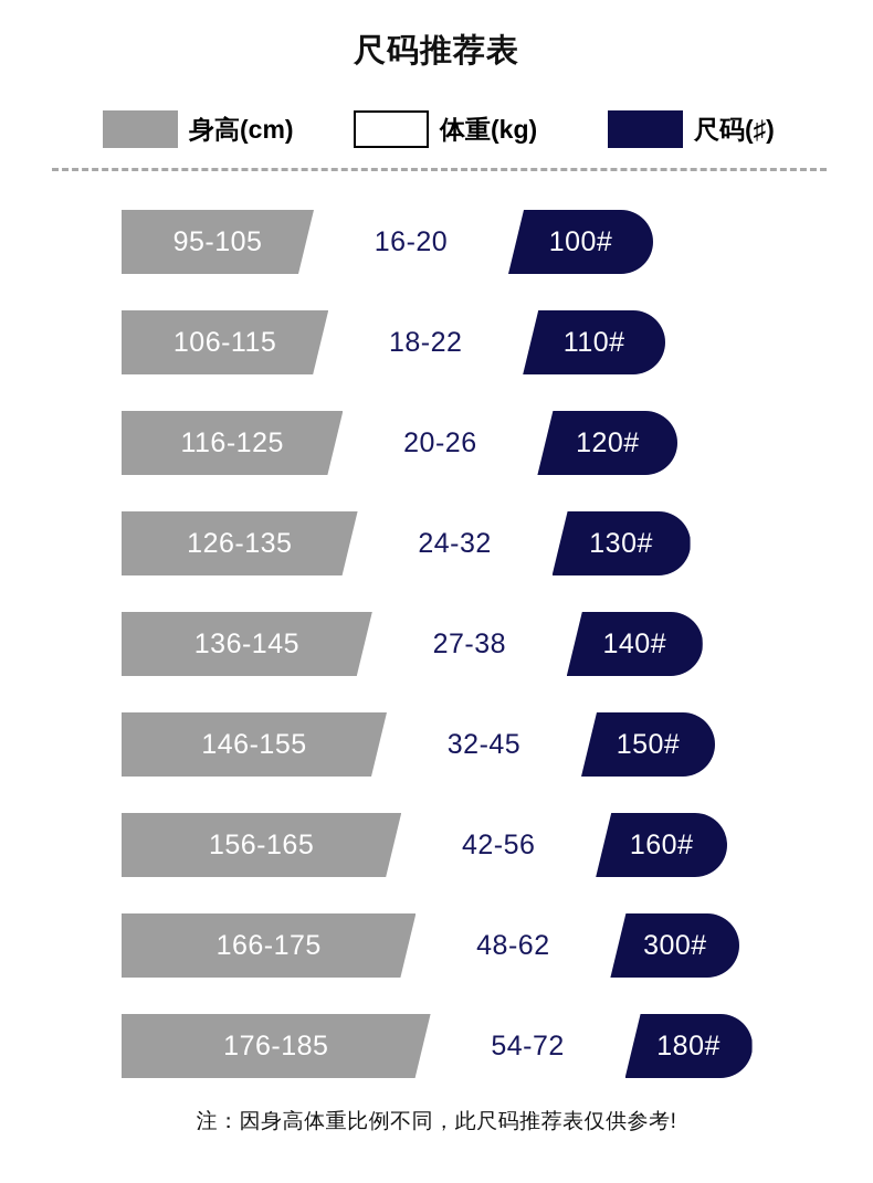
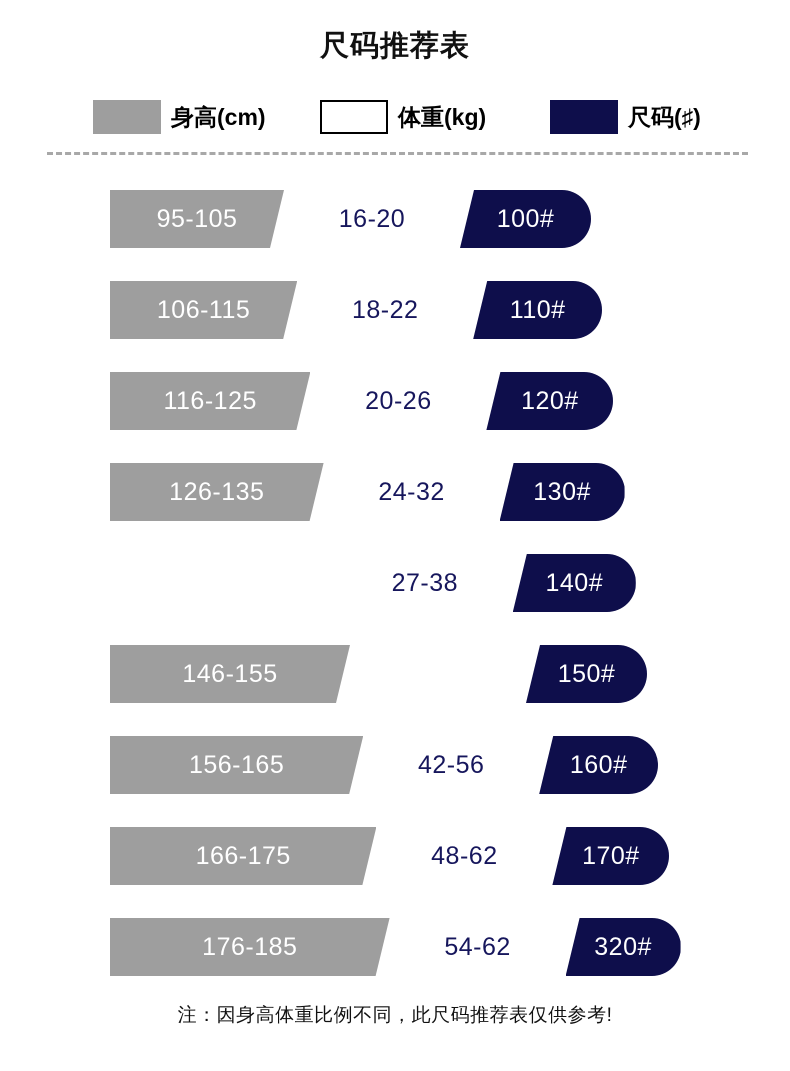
  尺码推荐表
  身高(cm)
  体重(kg)
  尺码(♯)
  95-105
  16-20
  100#
  106-115
  18-22
  110#
  116-125
  20-26
  120#
  126-135
  24-32
  130#
- 136-145
  27-38
  140#
  146-155
- 32-45
  150#
  156-165
  42-56
  160#
  166-175
  48-62
- 300#
+ 170#
  176-185
- 54-72
+ 54-62
- 180#
+ 320#
  注：因身高体重比例不同，此尺码推荐表仅供参考!
